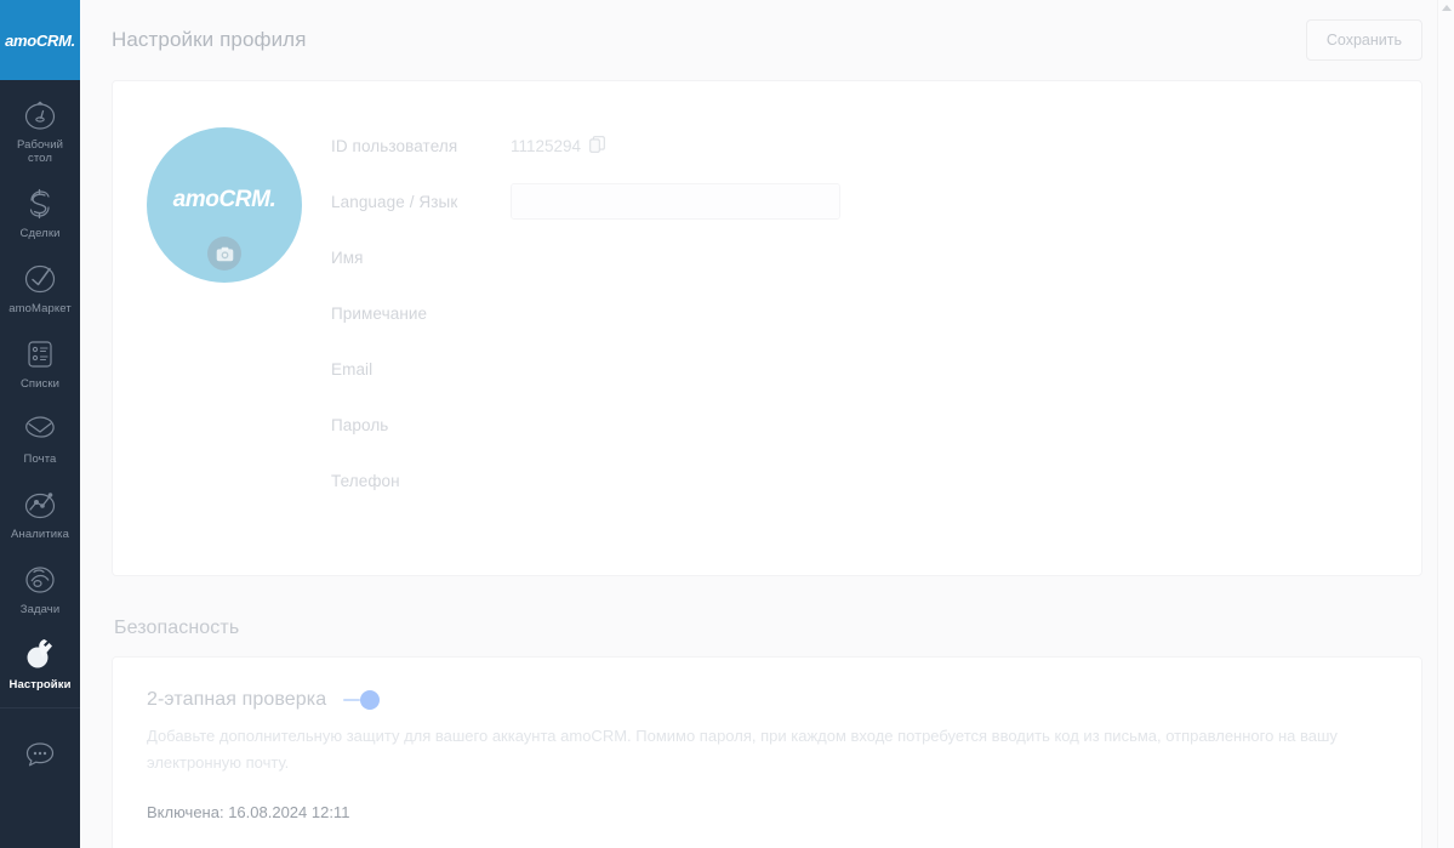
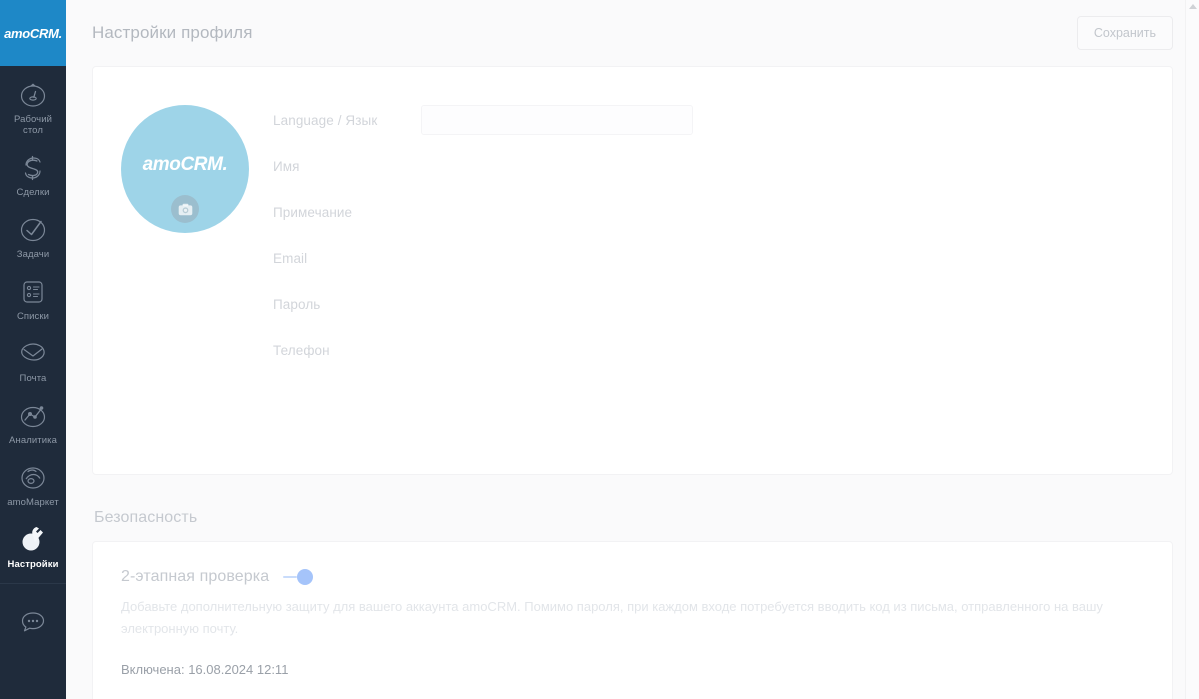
  amoCRM.
  Рабочий
  стол
  Сделки
- amoМаркет
+ Задачи
  Списки
  Почта
  Аналитика
- Задачи
+ amoМаркет
  Настройки
  Настройки профиля
  Сохранить
  amoCRM.
- ID пользователя
- 11125294
  Language / Язык
  Имя
  Примечание
  Email
  Пароль
  Телефон
  Безопасность
  2-этапная проверка
  Добавьте дополнительную защиту для вашего аккаунта amoCRM. Помимо пароля, при каждом входе потребуется вводить код из письма, отправленного на вашу электронную почту.
  Включена: 16.08.2024 12:11
